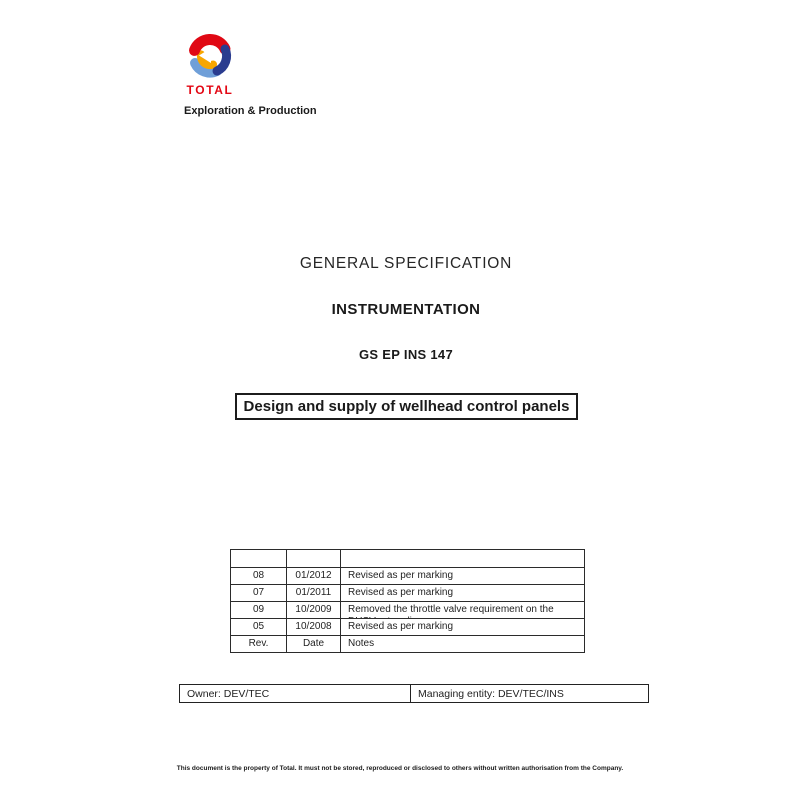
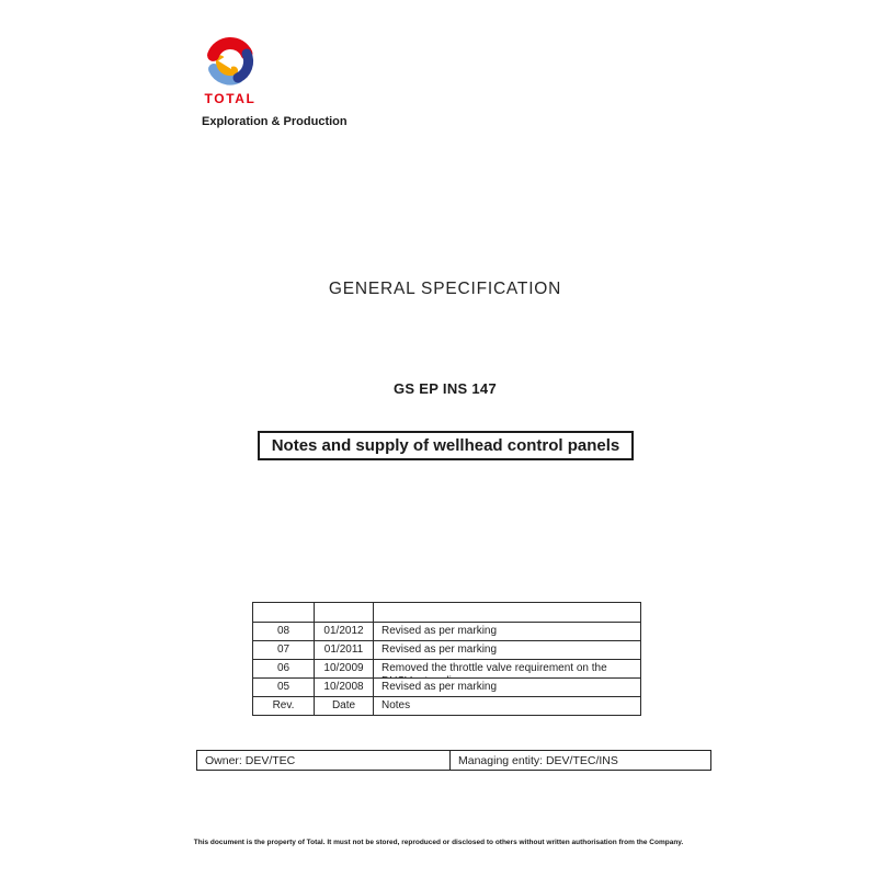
  TOTAL
  Exploration & Production
  GENERAL SPECIFICATION
- INSTRUMENTATION
  GS EP INS 147
- Design and supply of wellhead control panels
+ Notes and supply of wellhead control panels
  08	01/2012	Revised as per marking
  07	01/2011	Revised as per marking
- 09	10/2009	Removed the throttle valve requirement on the
+ 06	10/2009	Removed the throttle valve requirement on the
  05	10/2008	Revised as per marking
  Rev.	Date	Notes
  Owner: DEV/TEC	Managing entity: DEV/TEC/INS
